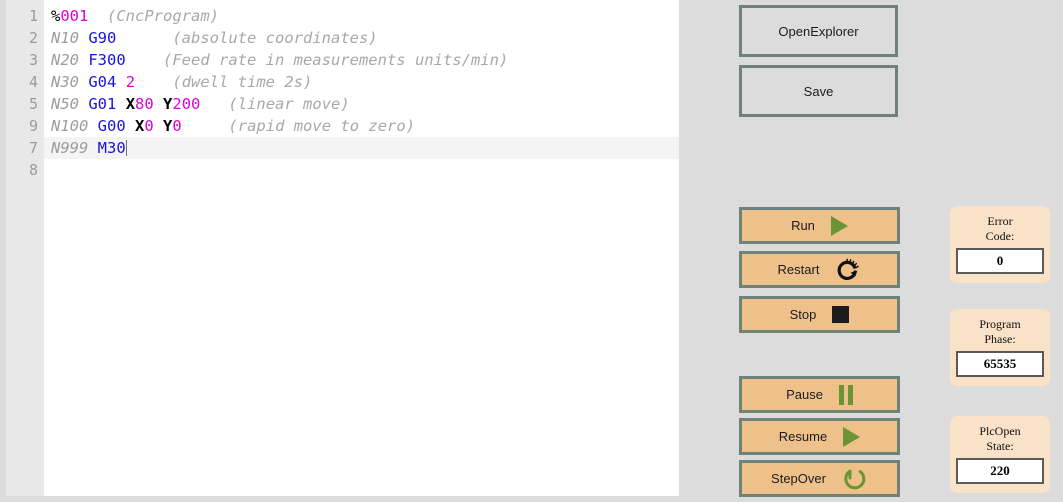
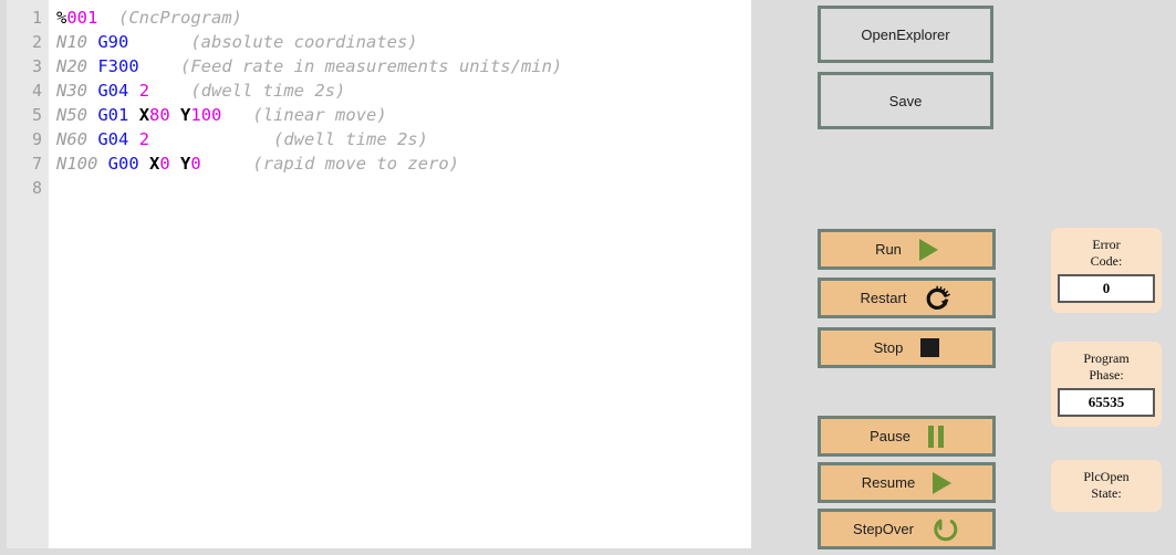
  1
  2
  3
  4
  5
  9
  7
  8
  %001 (CncProgram)
  N10 G90 (absolute coordinates)
  N20 F300 (Feed rate in measurements units/min)
  N30 G04 2 (dwell time 2s)
- N50 G01 X80 Y200 (linear move)
+ N50 G01 X80 Y100 (linear move)
+ N60 G04 2 (dwell time 2s)
  N100 G00 X0 Y0 (rapid move to zero)
- N999 M30
  OpenExplorer
  Save
  Run
  Restart
  Stop
  Pause
  Resume
  StepOver
  Error
  Code:
  0
  Program
  Phase:
  65535
  PlcOpen
  State:
- 220
